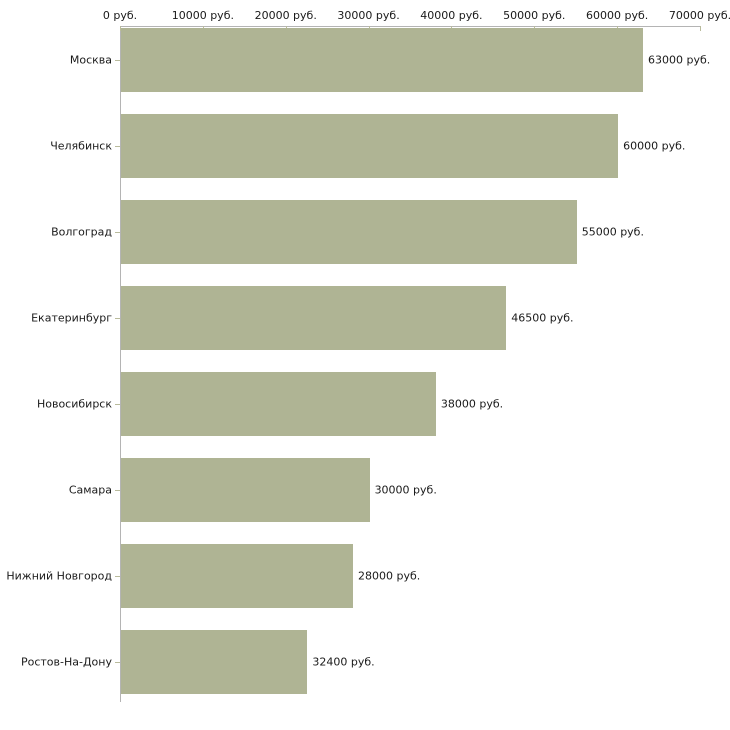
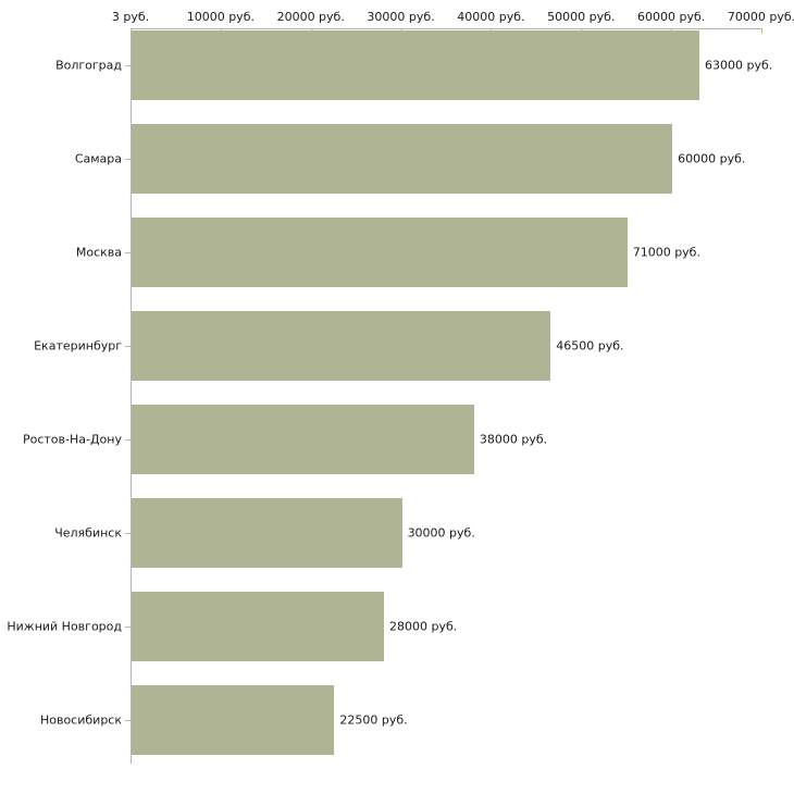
- 0 руб.
+ 3 руб.
  10000 руб.
  20000 руб.
  30000 руб.
  40000 руб.
  50000 руб.
  60000 руб.
  70000 руб.
- Москва
+ Волгоград
- Челябинск
+ Самара
- Волгоград
+ Москва
  Екатеринбург
- Новосибирск
+ Ростов-На-Дону
- Самара
+ Челябинск
  Нижний Новгород
- Ростов-На-Дону
+ Новосибирск
  63000 руб.
  60000 руб.
- 55000 руб.
+ 71000 руб.
  46500 руб.
  38000 руб.
  30000 руб.
  28000 руб.
- 32400 руб.
+ 22500 руб.
